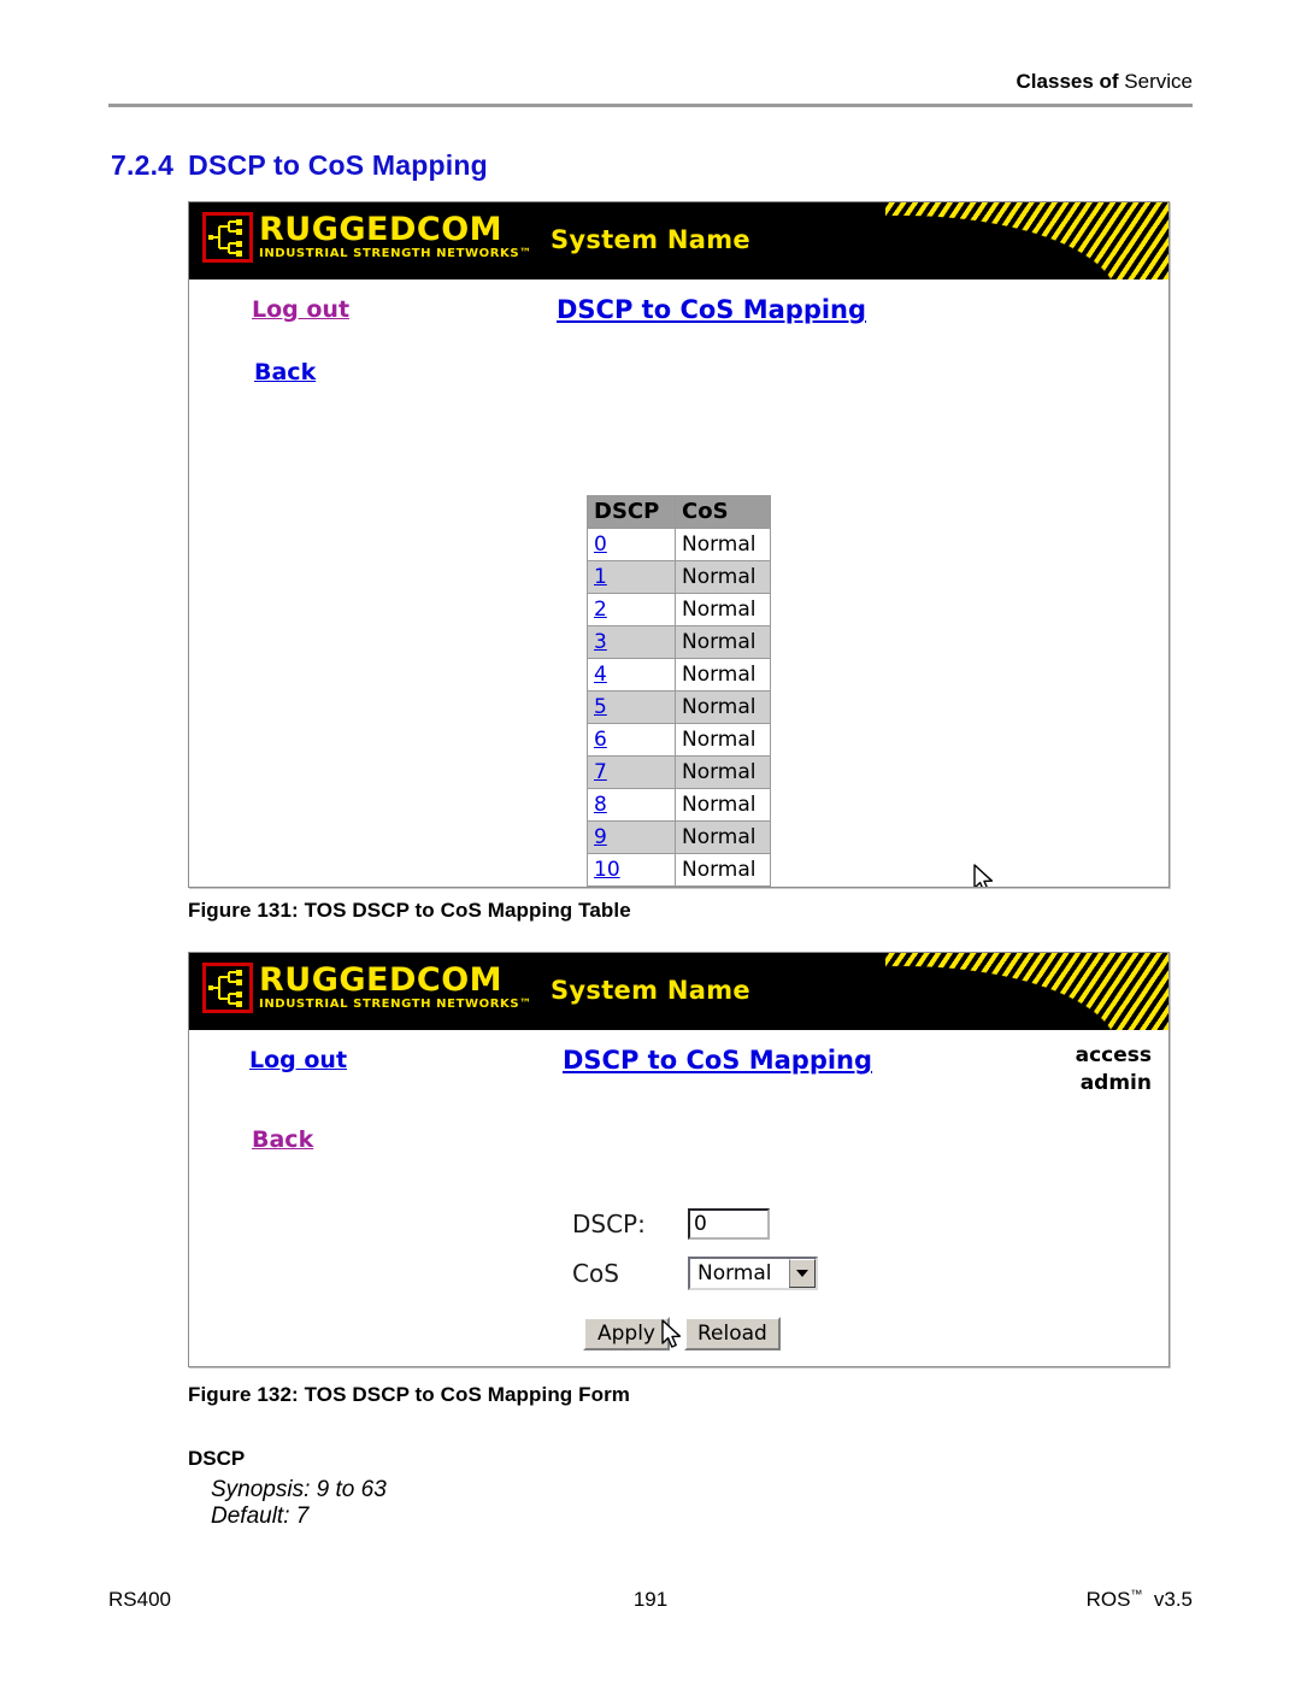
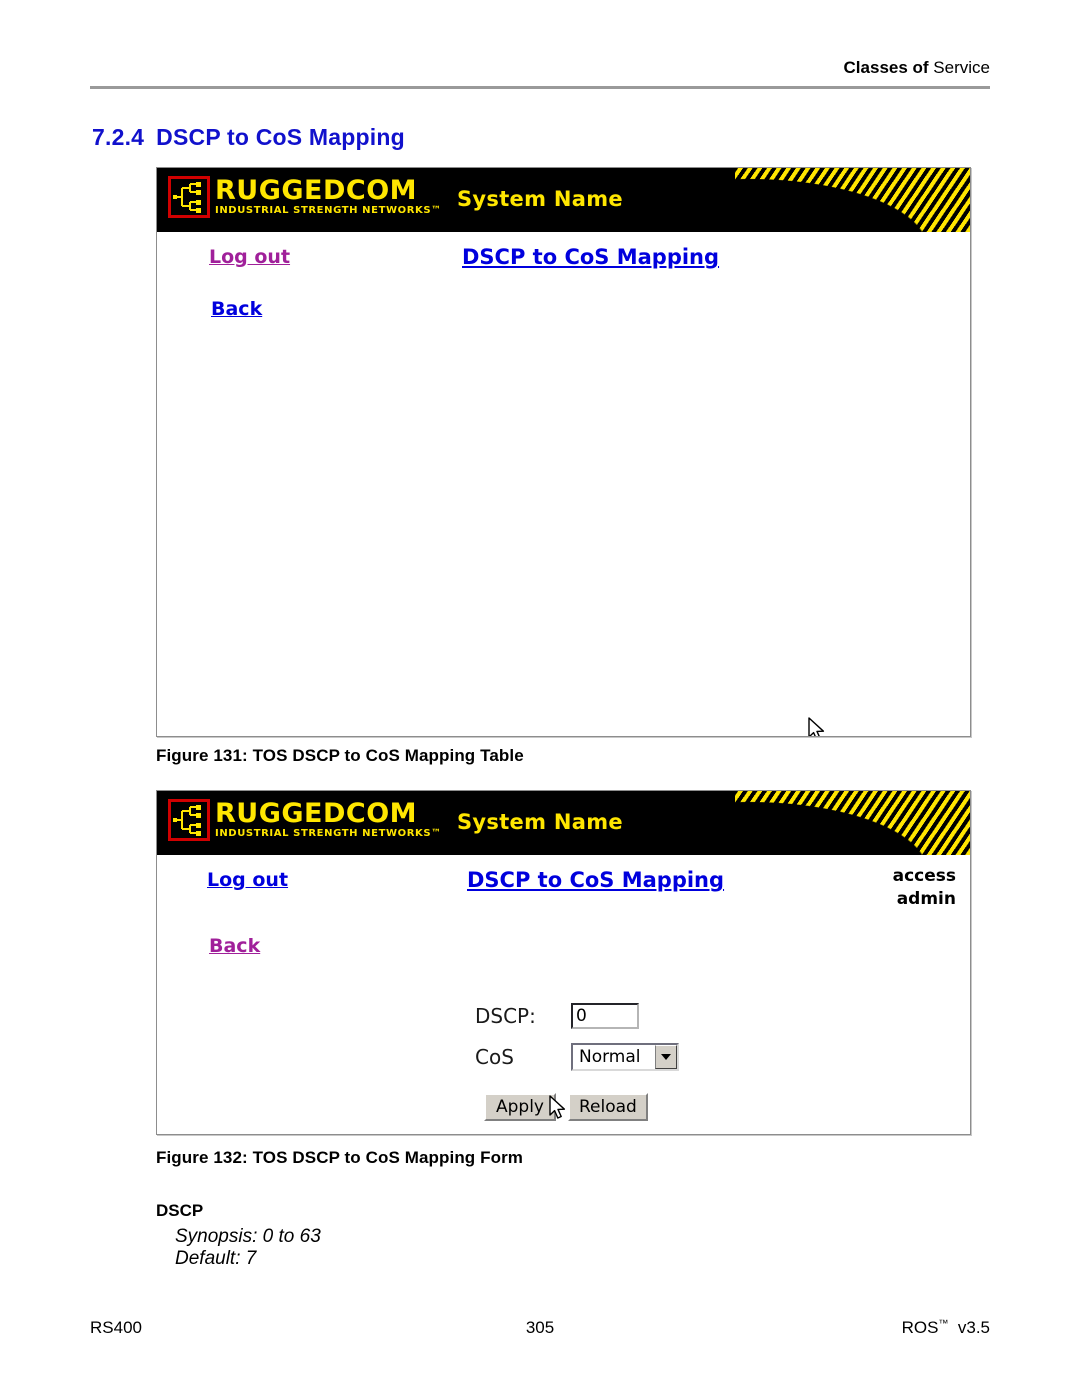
  Classes of Service
  7.2.4 DSCP to CoS Mapping
  RUGGEDCOM
  INDUSTRIAL STRENGTH NETWORKS™
  System Name
  Log out
  Back
  DSCP to CoS Mapping
- DSCP	CoS
- 0	Normal
- 1	Normal
- 2	Normal
- 3	Normal
- 4	Normal
- 5	Normal
- 6	Normal
- 7	Normal
- 8	Normal
- 9	Normal
- 10	Normal
  Figure 131: TOS DSCP to CoS Mapping Table
  RUGGEDCOM
  INDUSTRIAL STRENGTH NETWORKS™
  System Name
  Log out
  Back
  DSCP to CoS Mapping
  access
  admin
  DSCP:
  0
  CoS
  Normal
  Apply
  Reload
  Figure 132: TOS DSCP to CoS Mapping Form
  DSCP
- Synopsis: 9 to 63
+ Synopsis: 0 to 63
  Default: 7
  RS400
- 191
+ 305
  ROS™ v3.5
